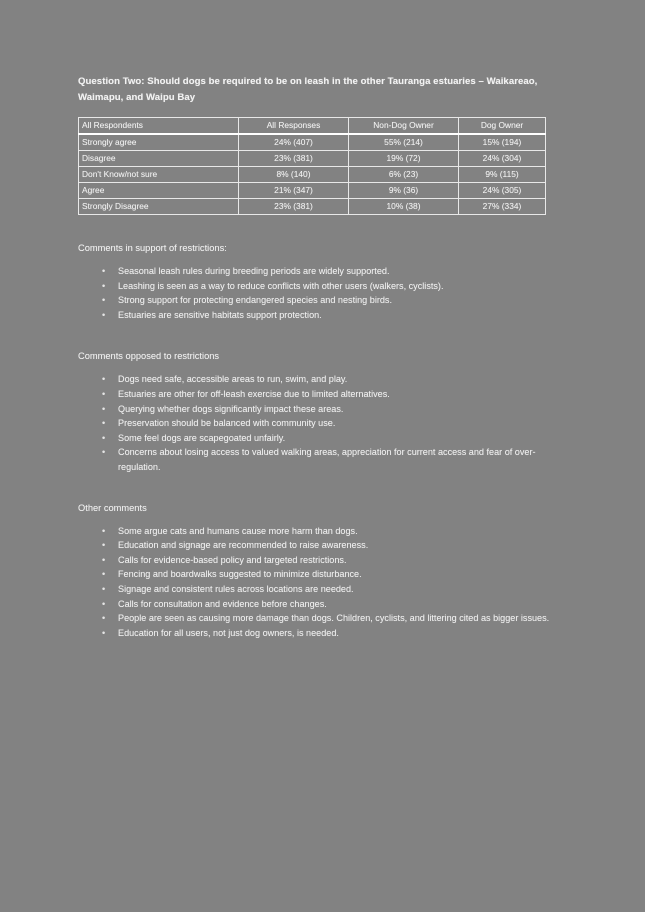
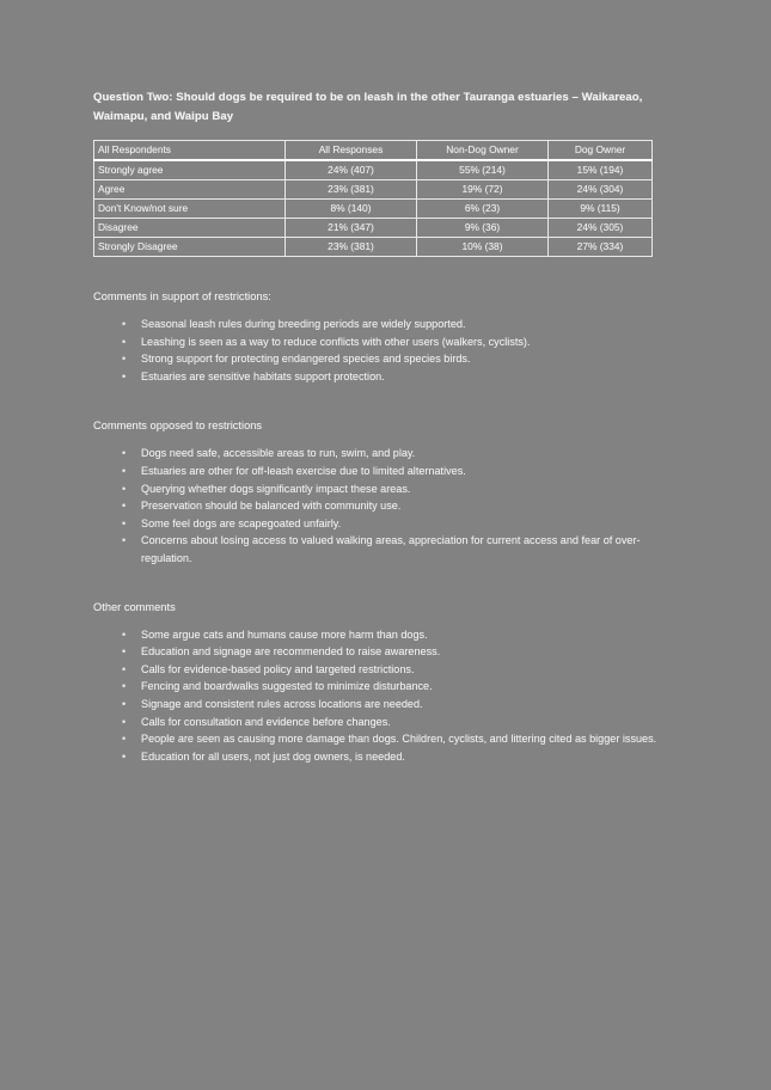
  Question Two: Should dogs be required to be on leash in the other Tauranga estuaries – Waikareao, Waimapu, and Waipu Bay
  All Respondents	All Responses	Non-Dog Owner	Dog Owner
  Strongly agree	24% (407)	55% (214)	15% (194)
- Disagree	23% (381)	19% (72)	24% (304)
+ Agree	23% (381)	19% (72)	24% (304)
  Don't Know/not sure	8% (140)	6% (23)	9% (115)
- Agree	21% (347)	9% (36)	24% (305)
+ Disagree	21% (347)	9% (36)	24% (305)
  Strongly Disagree	23% (381)	10% (38)	27% (334)
  Comments in support of restrictions:
  Seasonal leash rules during breeding periods are widely supported.
  Leashing is seen as a way to reduce conflicts with other users (walkers, cyclists).
- Strong support for protecting endangered species and nesting birds.
+ Strong support for protecting endangered species and species birds.
  Estuaries are sensitive habitats support protection.
  Comments opposed to restrictions
  Dogs need safe, accessible areas to run, swim, and play.
  Estuaries are other for off-leash exercise due to limited alternatives.
  Querying whether dogs significantly impact these areas.
  Preservation should be balanced with community use.
  Some feel dogs are scapegoated unfairly.
  Concerns about losing access to valued walking areas, appreciation for current access and fear of over-regulation.
  Other comments
  Some argue cats and humans cause more harm than dogs.
  Education and signage are recommended to raise awareness.
  Calls for evidence-based policy and targeted restrictions.
  Fencing and boardwalks suggested to minimize disturbance.
  Signage and consistent rules across locations are needed.
  Calls for consultation and evidence before changes.
  People are seen as causing more damage than dogs. Children, cyclists, and littering cited as bigger issues.
  Education for all users, not just dog owners, is needed.
